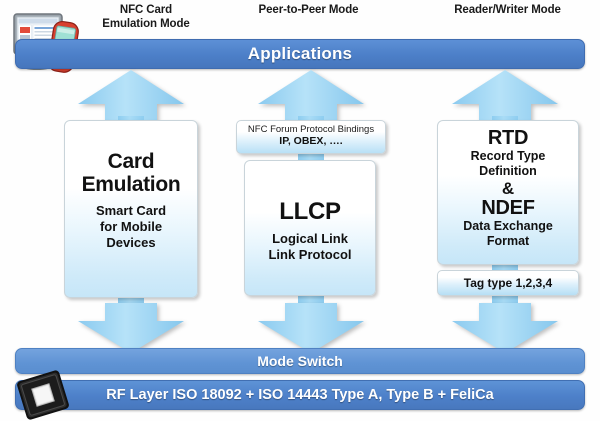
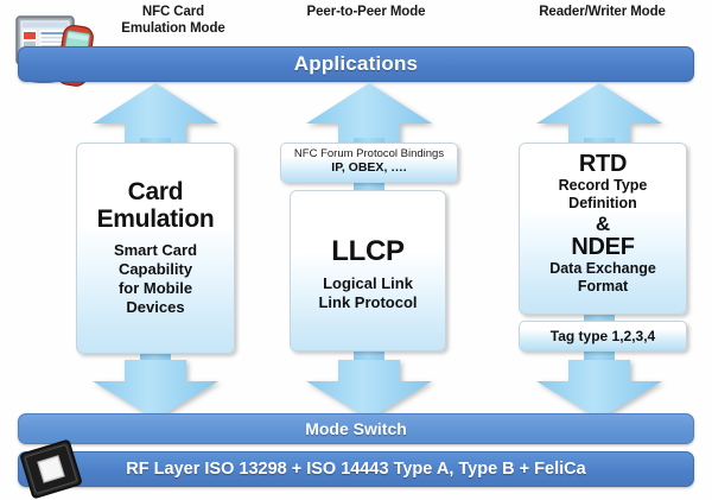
  NFC Card
  Emulation Mode
  Peer-to-Peer Mode
  Reader/Writer Mode
  Applications
  Card
  Emulation
  Smart Card
+ Capability
  for Mobile
  Devices
  NFC Forum Protocol Bindings
  IP, OBEX, ….
  LLCP
  Logical Link
  Link Protocol
  RTD
  Record Type
  Definition
  &
  NDEF
  Data Exchange
  Format
  Tag type 1,2,3,4
  Mode Switch
- RF Layer ISO 18092 + ISO 14443 Type A, Type B + FeliCa
+ RF Layer ISO 13298 + ISO 14443 Type A, Type B + FeliCa
